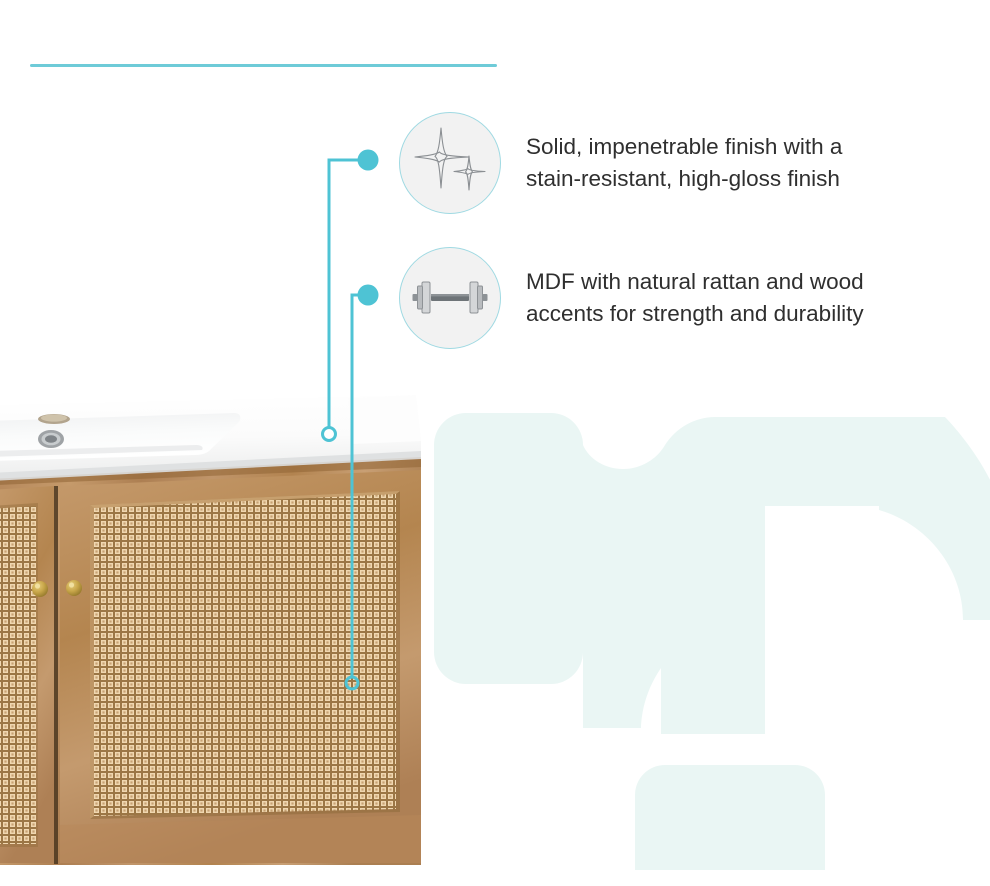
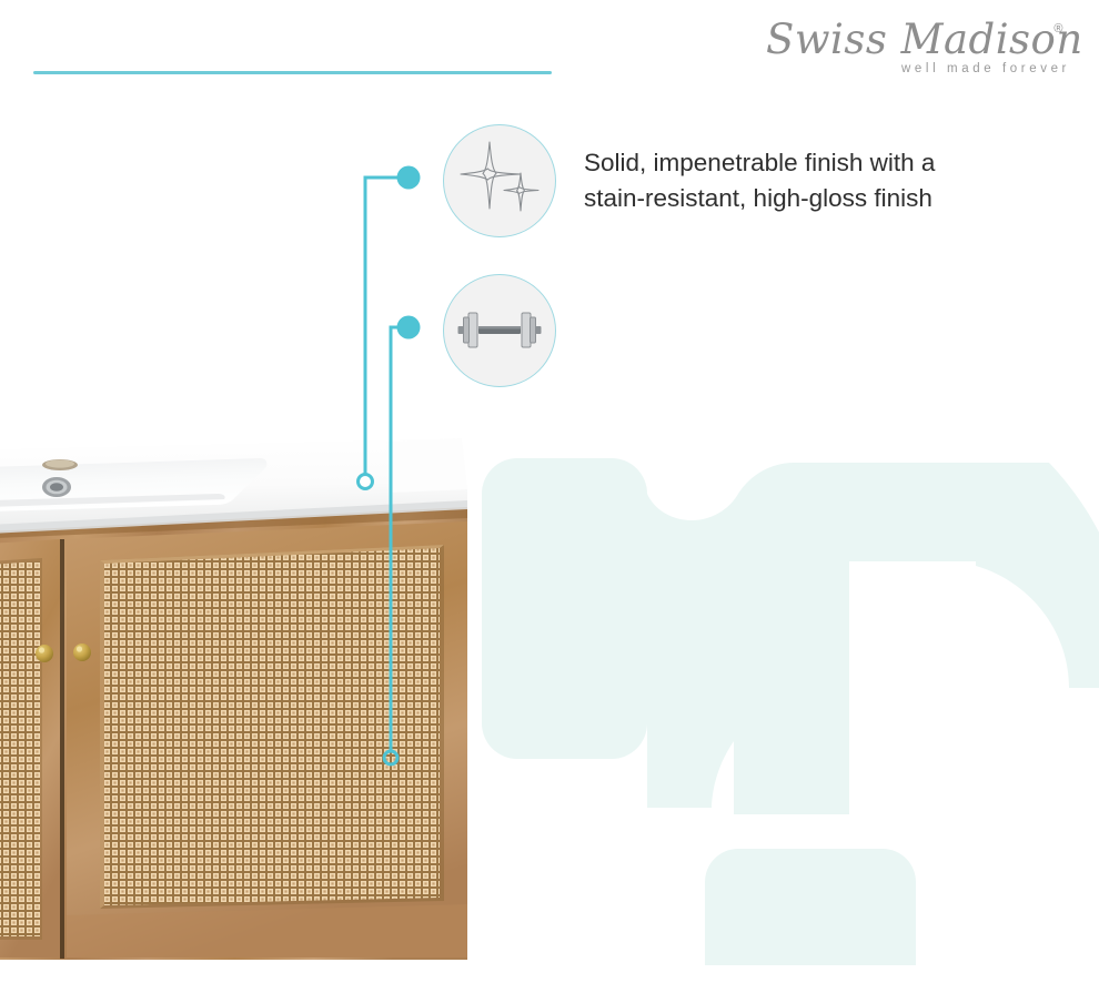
+ Swiss Madison
+ ®
+ well made forever
  Solid, impenetrable finish with a
  stain-resistant, high-gloss finish
- MDF with natural rattan and wood
- accents for strength and durability
